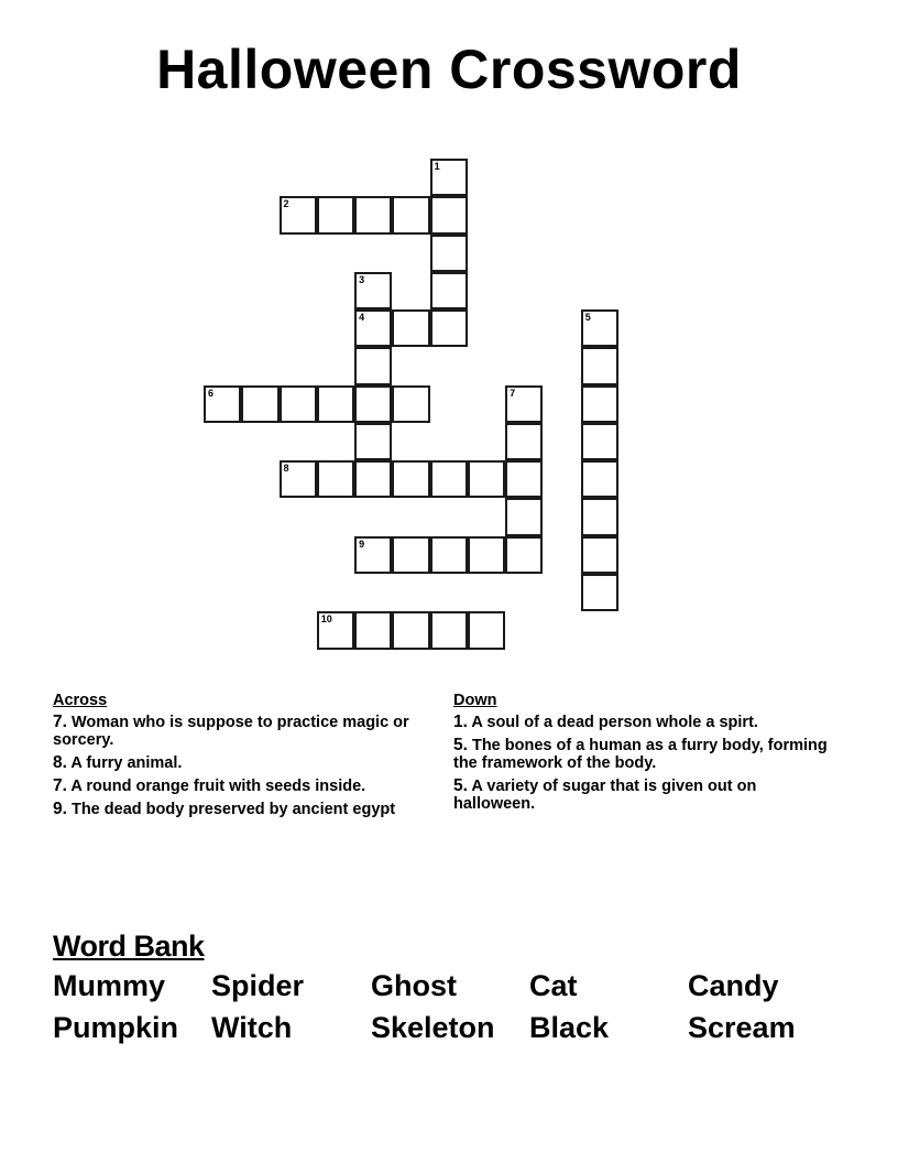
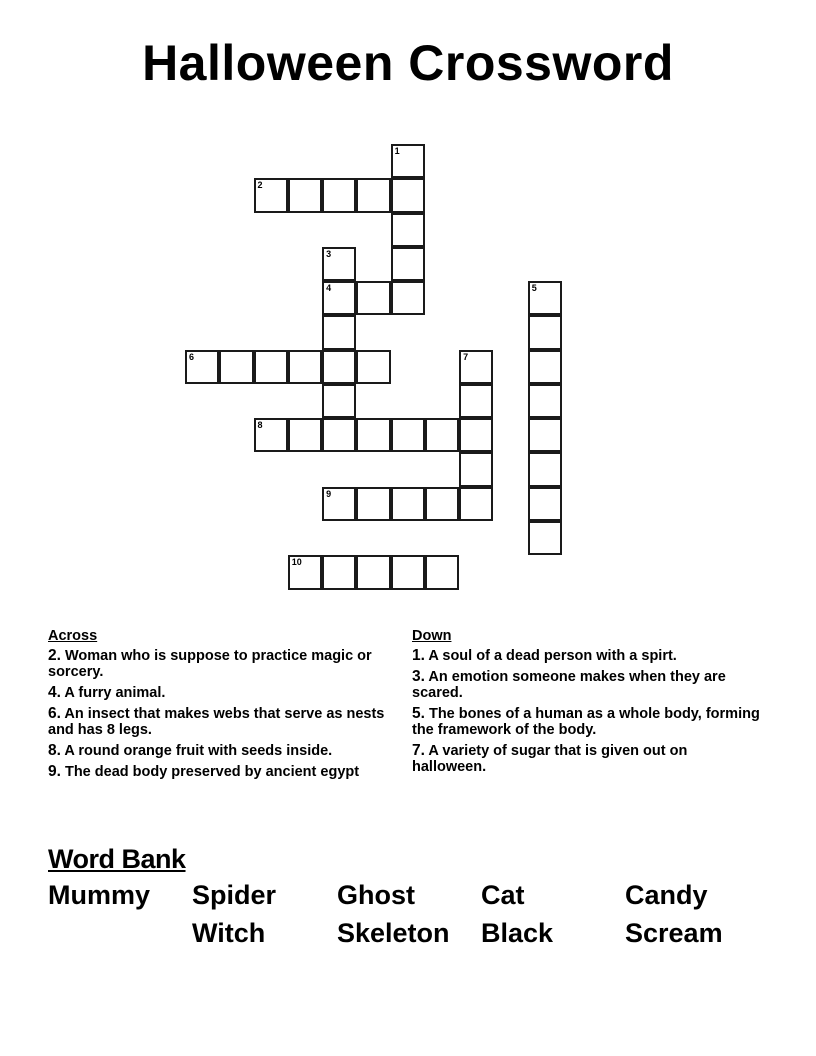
  Halloween Crossword
  1
  2
  3
  4
  5
  6
  7
  8
  9
  10
  Across
- 7. Woman who is suppose to practice magic or sorcery.
+ 2. Woman who is suppose to practice magic or sorcery.
- 8. A furry animal.
+ 4. A furry animal.
+ 6. An insect that makes webs that serve as nests and has 8 legs.
- 7. A round orange fruit with seeds inside.
+ 8. A round orange fruit with seeds inside.
  9. The dead body preserved by ancient egypt
  Down
- 1. A soul of a dead person whole a spirt.
+ 1. A soul of a dead person with a spirt.
+ 3. An emotion someone makes when they are scared.
- 5. The bones of a human as a furry body, forming the framework of the body.
+ 5. The bones of a human as a whole body, forming the framework of the body.
- 5. A variety of sugar that is given out on halloween.
+ 7. A variety of sugar that is given out on halloween.
  Word Bank
  Mummy
  Spider
  Ghost
  Cat
  Candy
- Pumpkin
  Witch
  Skeleton
  Black
  Scream
